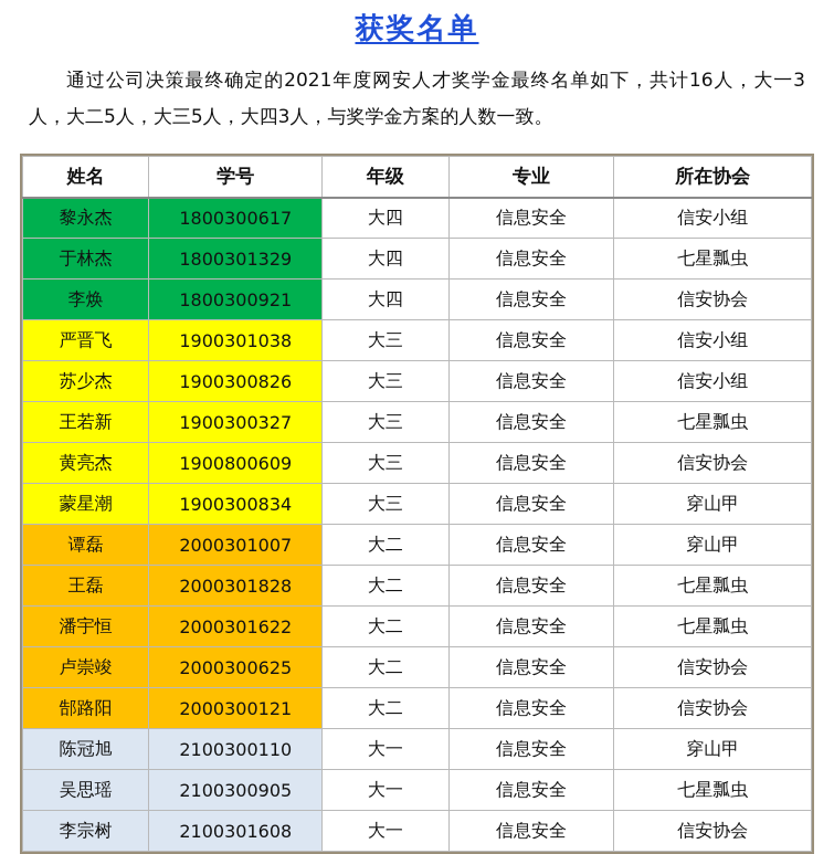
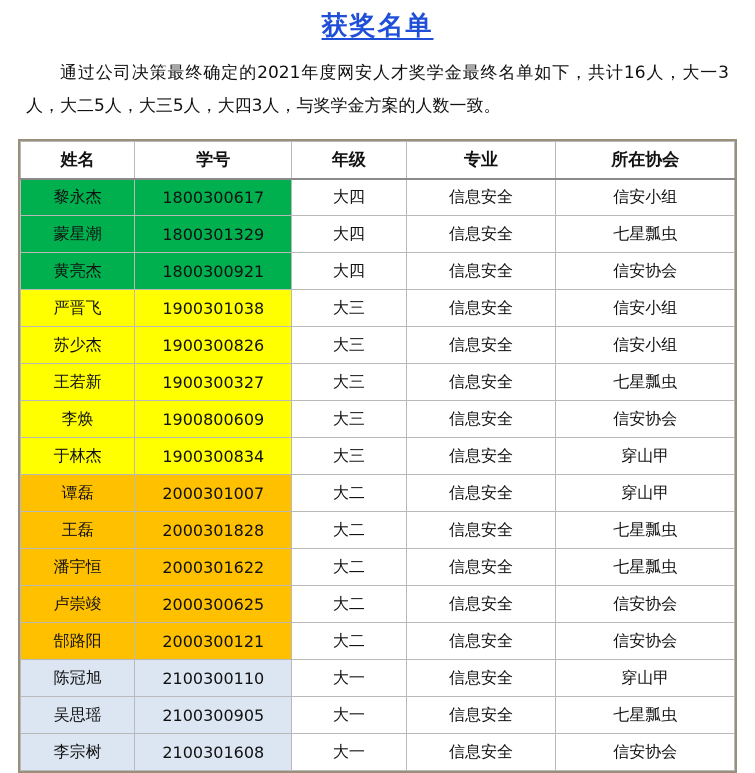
  获奖名单
  通过公司决策最终确定的2021年度网安人才奖学金最终名单如下，共计16人，大一3人，大二5人，大三5人，大四3人，与奖学金方案的人数一致。
  姓名	学号	年级	专业	所在协会
  黎永杰	1800300617	大四	信息安全	信安小组
- 于林杰	1800301329	大四	信息安全	七星瓢虫
+ 蒙星潮	1800301329	大四	信息安全	七星瓢虫
- 李焕	1800300921	大四	信息安全	信安协会
+ 黄亮杰	1800300921	大四	信息安全	信安协会
  严晋飞	1900301038	大三	信息安全	信安小组
  苏少杰	1900300826	大三	信息安全	信安小组
  王若新	1900300327	大三	信息安全	七星瓢虫
- 黄亮杰	1900800609	大三	信息安全	信安协会
+ 李焕	1900800609	大三	信息安全	信安协会
- 蒙星潮	1900300834	大三	信息安全	穿山甲
+ 于林杰	1900300834	大三	信息安全	穿山甲
  谭磊	2000301007	大二	信息安全	穿山甲
  王磊	2000301828	大二	信息安全	七星瓢虫
  潘宇恒	2000301622	大二	信息安全	七星瓢虫
  卢崇竣	2000300625	大二	信息安全	信安协会
  郜路阳	2000300121	大二	信息安全	信安协会
  陈冠旭	2100300110	大一	信息安全	穿山甲
  吴思瑶	2100300905	大一	信息安全	七星瓢虫
  李宗树	2100301608	大一	信息安全	信安协会
